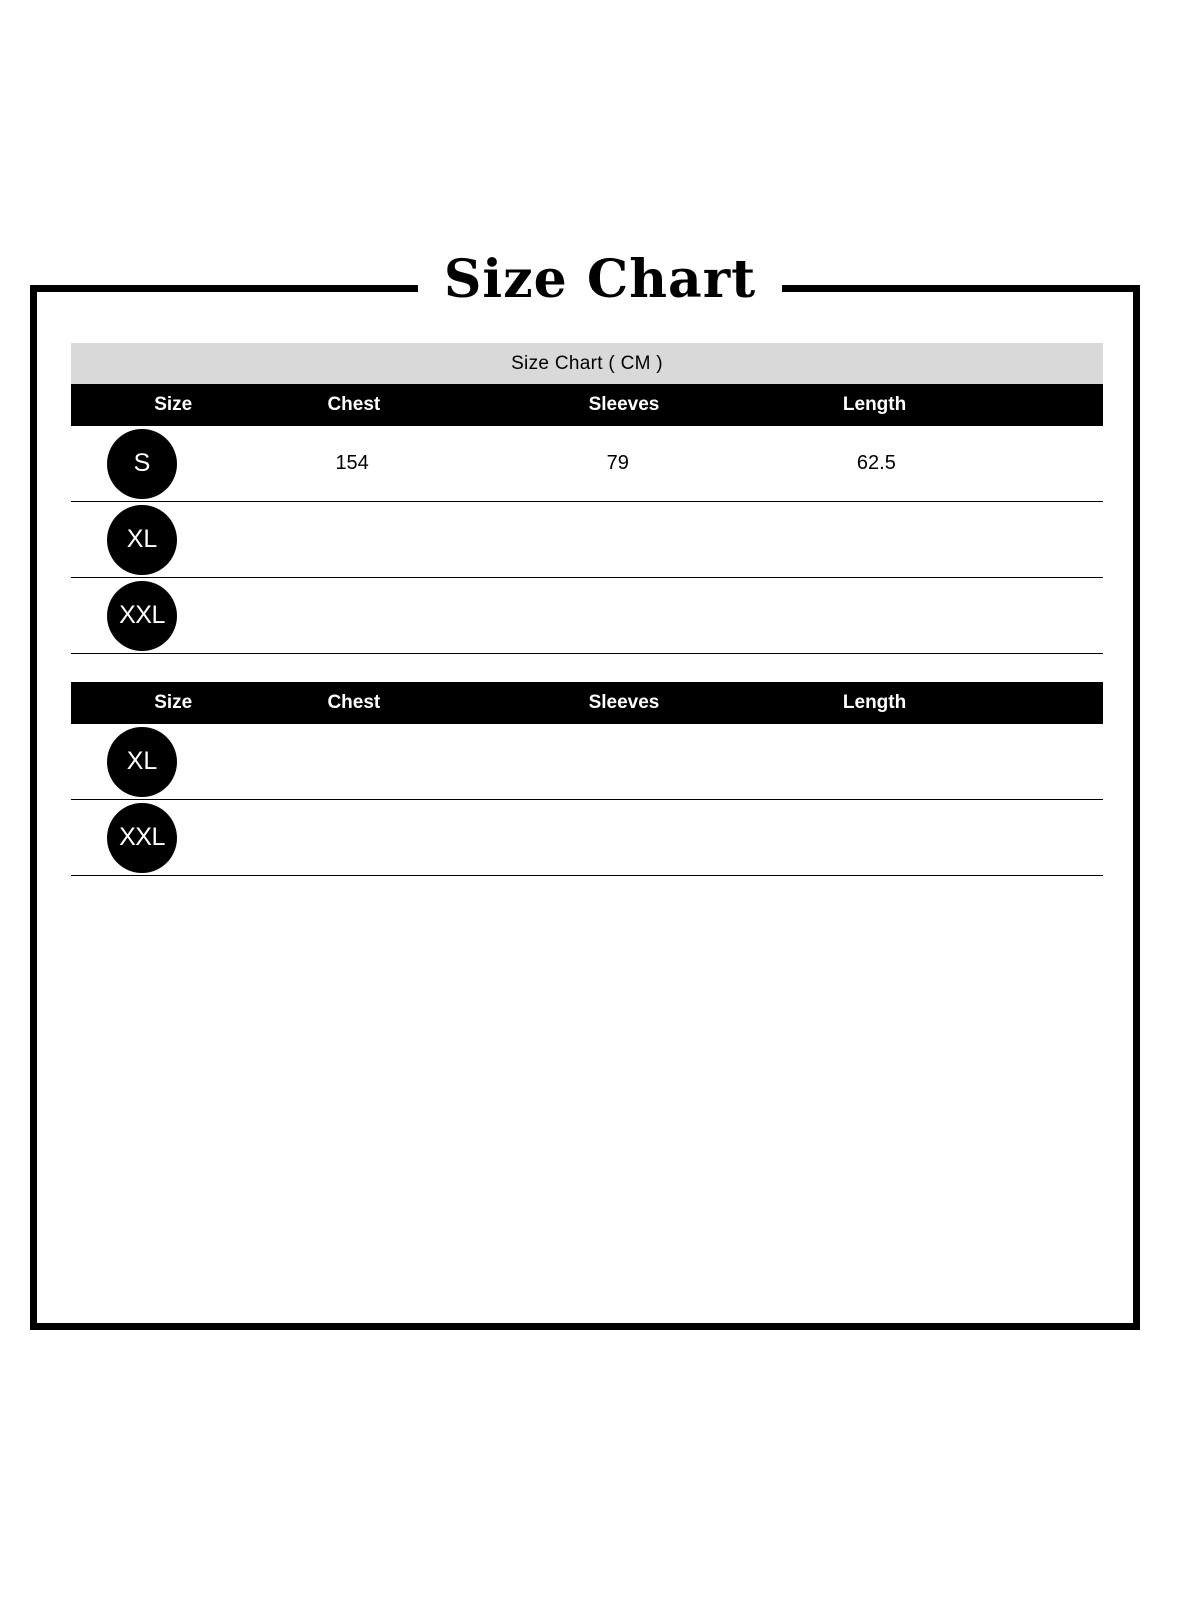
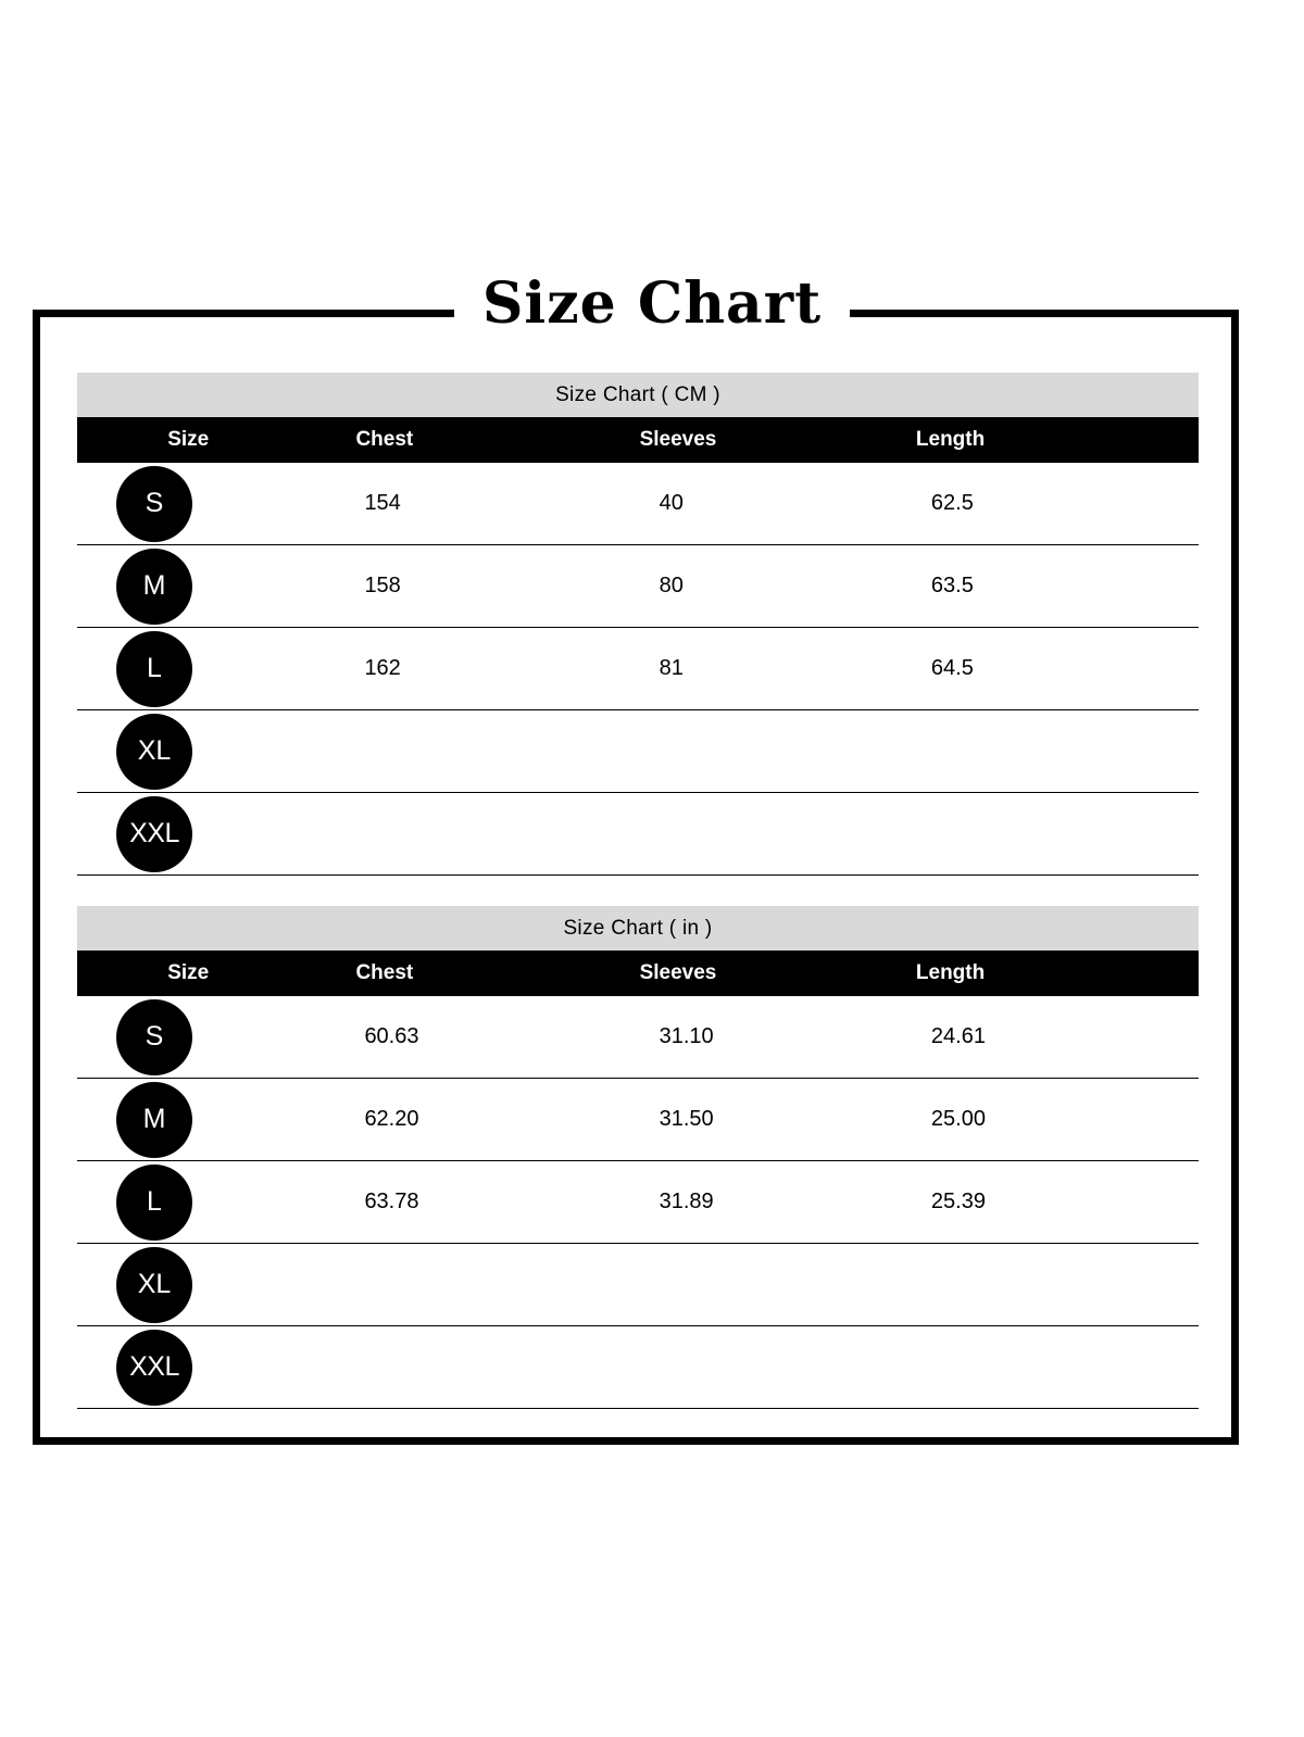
  Size Chart
  Size Chart ( CM )
  Size	Chest	Sleeves	Length
- S	154	79	62.5
+ S	154	40	62.5
+ M	158	80	63.5
+ L	162	81	64.5
  XL
  XXL
+ Size Chart ( in )
  Size	Chest	Sleeves	Length
+ S	60.63	31.10	24.61
+ M	62.20	31.50	25.00
+ L	63.78	31.89	25.39
  XL
  XXL
